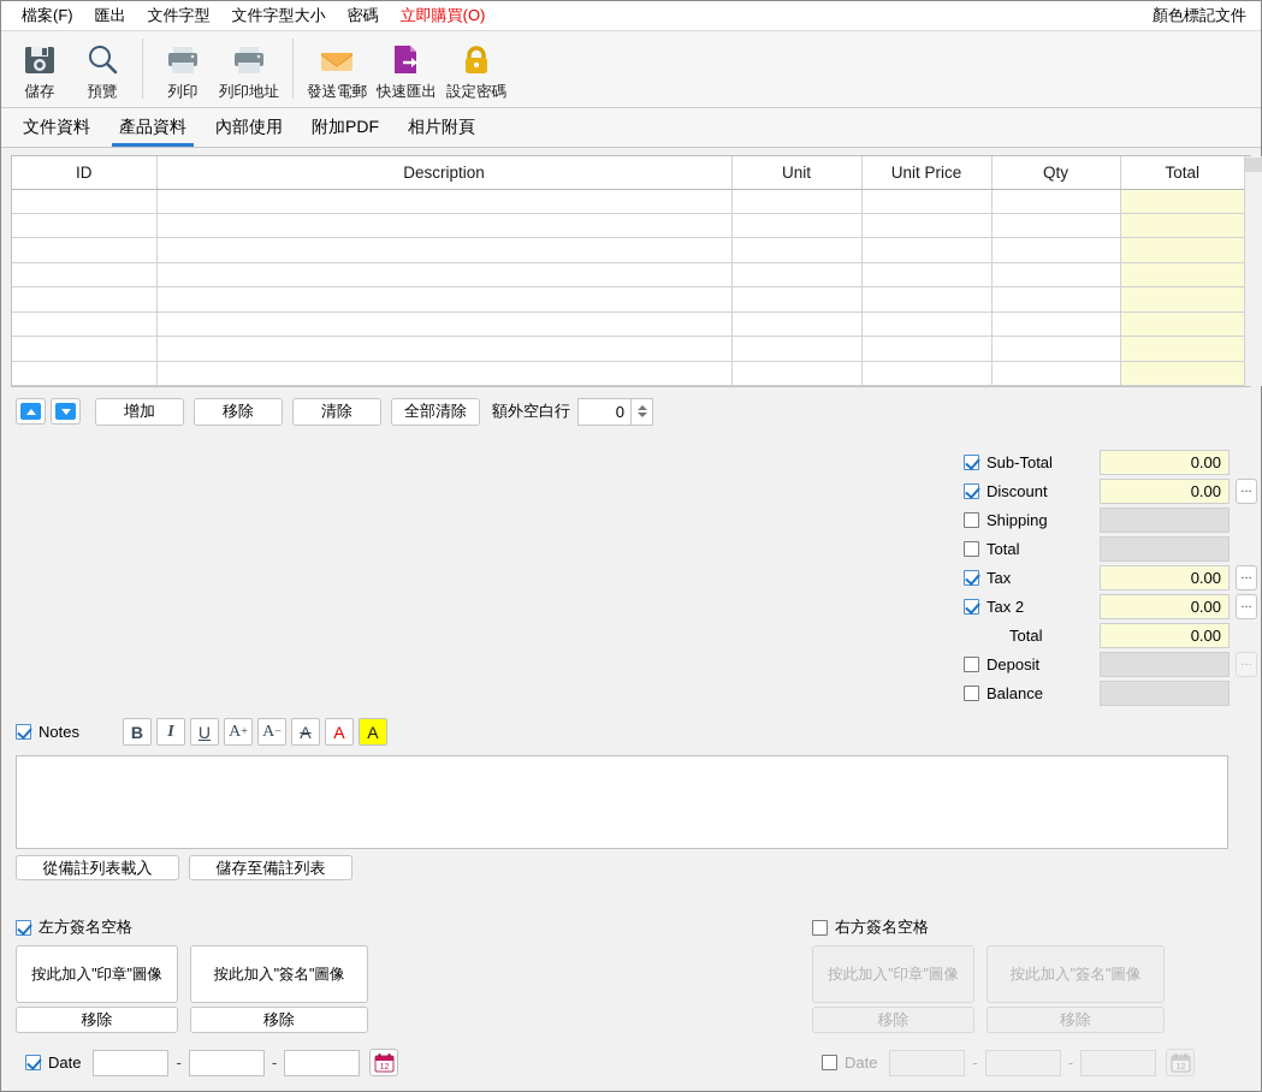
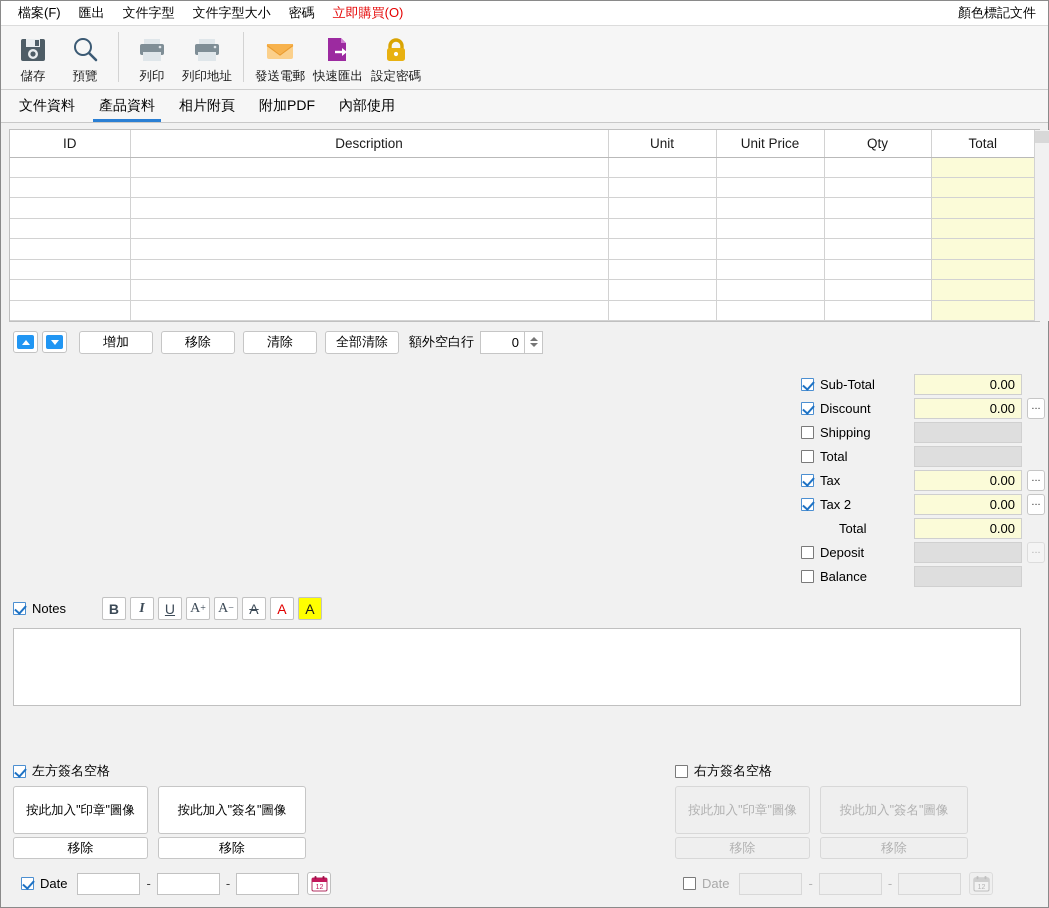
  檔案(F)
  匯出
  文件字型
  文件字型大小
  密碼
  立即購買(O)
  顏色標記文件
  儲存
  預覽
  列印
  列印地址
  發送電郵
  快速匯出
  設定密碼
  文件資料
  產品資料
- 內部使用
+ 相片附頁
  附加PDF
- 相片附頁
+ 內部使用
  ID	Description	Unit	Unit Price	Qty	Total
  增加
  移除
  清除
  全部清除
  額外空白行
  0
  Sub-Total
  0.00
  Discount
  0.00
  ...
  Shipping
  Total
  Tax
  0.00
  ...
  Tax 2
  0.00
  ...
  Total
  0.00
  Deposit
  ...
  Balance
  Notes
  B
  I
  U
  A
  +
  A
  −
  A
  A
  A
- 從備註列表載入
- 儲存至備註列表
  左方簽名空格
  按此加入"印章"圖像
  移除
  按此加入"簽名"圖像
  移除
  右方簽名空格
  按此加入"印章"圖像
  移除
  按此加入"簽名"圖像
  移除
  Date
  -
  -
  Date
  -
  -
